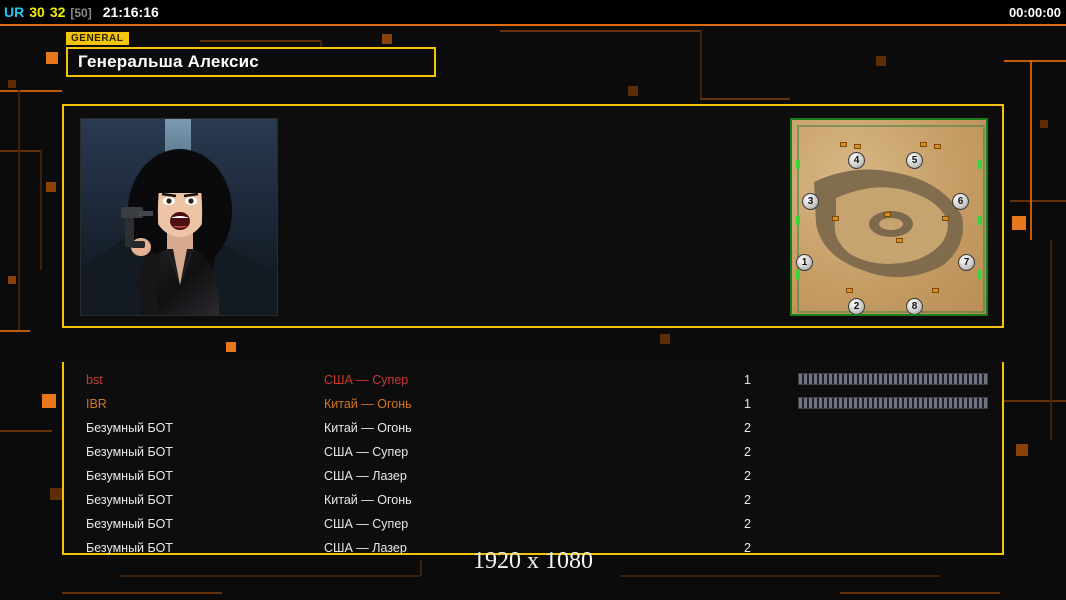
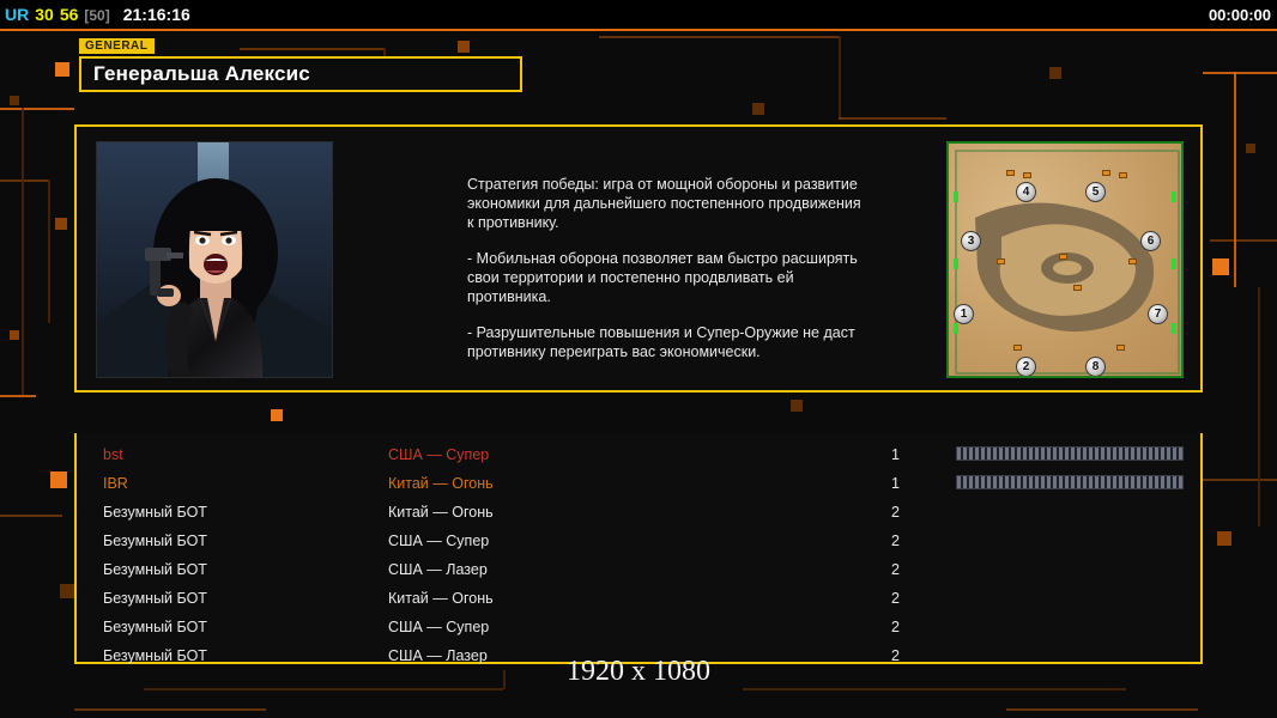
  UR
  30
- 32
+ 56
  [50]
  21:16:16
  00:00:00
  GENERAL
  Генеральша Алексис
+ Стратегия победы: игра от мощной обороны и развитие экономики для дальнейшего постепенного продвижения к противнику.
+ - Мобильная оборона позволяет вам быстро расширять свои территории и постепенно продвливать ей противника.
+ - Разрушительные повышения и Супер-Оружие не даст противнику переиграть вас экономически.
  4
  5
  3
  6
  1
  7
  2
  8
  bst
  США — Супер
  1
  IBR
  Китай — Огонь
  1
  Безумный БОТ
  Китай — Огонь
  2
  Безумный БОТ
  США — Супер
  2
  Безумный БОТ
  США — Лазер
  2
  Безумный БОТ
  Китай — Огонь
  2
  Безумный БОТ
  США — Супер
  2
  Безумный БОТ
  США — Лазер
  2
  1920 x 1080
